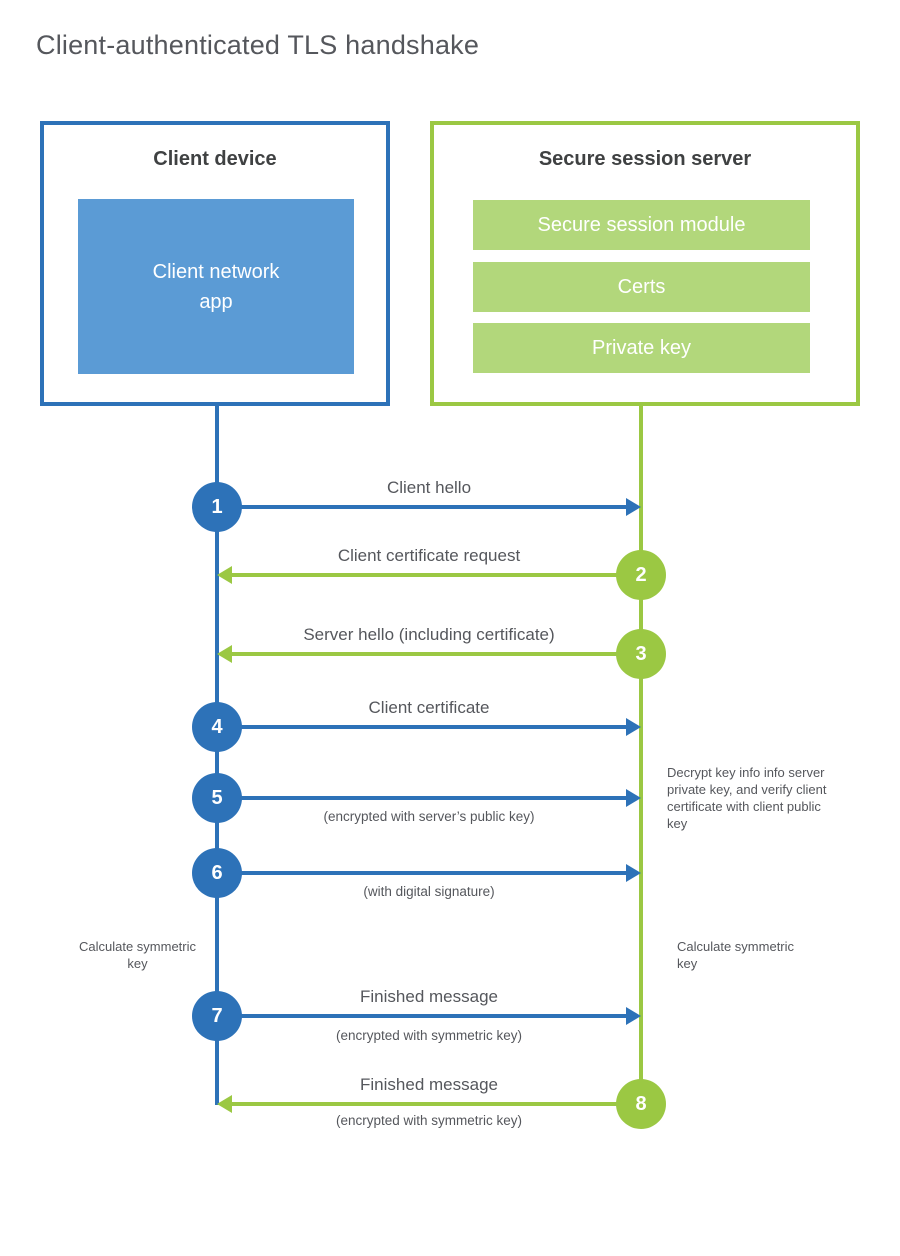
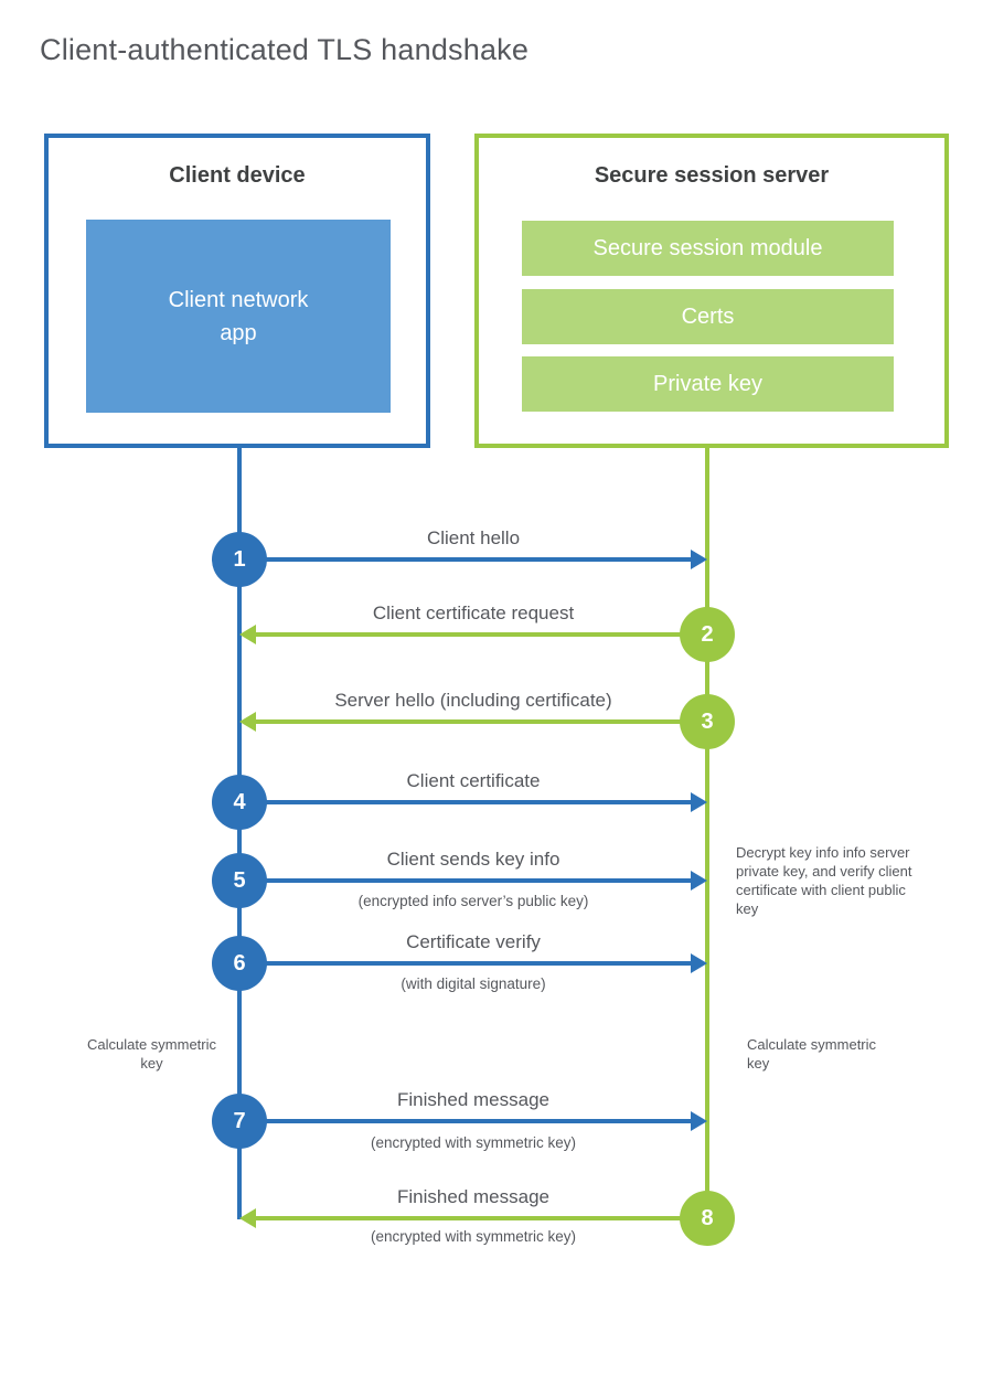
  Client-authenticated TLS handshake
  Client device
  Secure session server
  Client network app
  Secure session module
  Certs
  Private key
  Client hello
  1
  Client certificate request
  2
  Server hello (including certificate)
  3
  Client certificate
  4
+ Client sends key info
- (encrypted with server’s public key)
+ (encrypted info server’s public key)
  5
+ Certificate verify
  (with digital signature)
  6
  Finished message
  (encrypted with symmetric key)
  7
  Finished message
  (encrypted with symmetric key)
  8
  Decrypt key info info server private key, and verify client certificate with client public key
  Calculate symmetric key
  Calculate symmetric key
